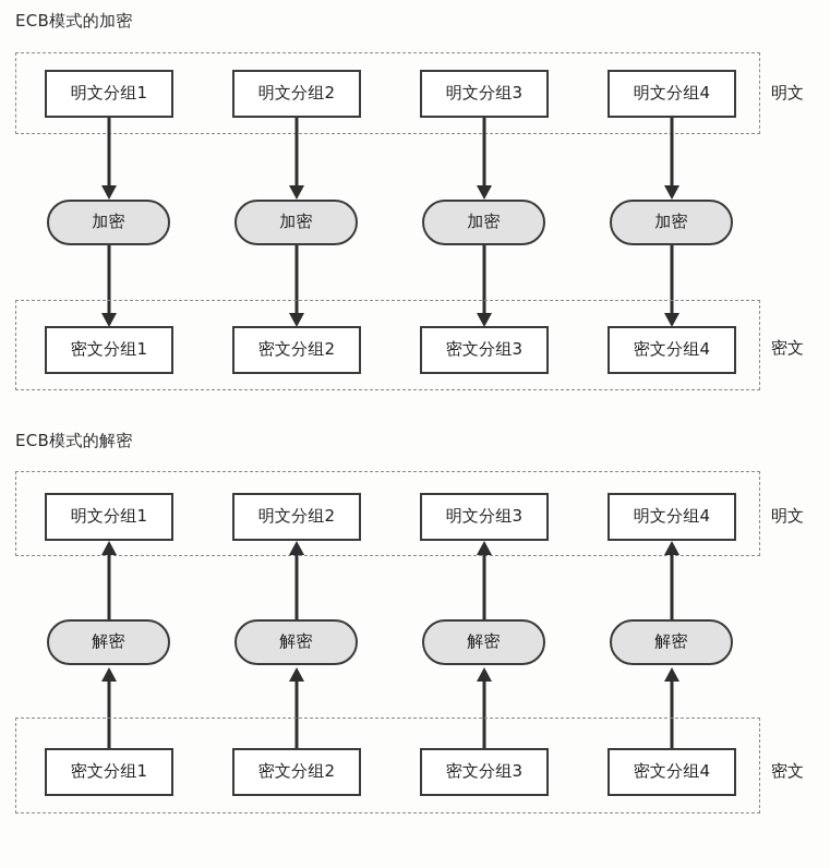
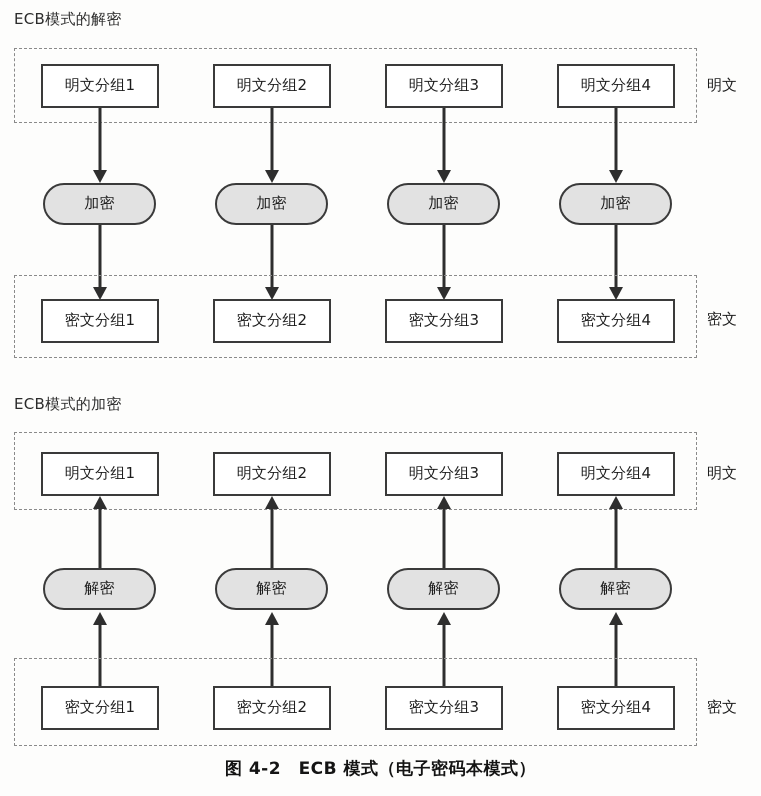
- ECB模式的加密
+ ECB模式的解密
  明文
  明文分组1
  明文分组2
  明文分组3
  明文分组4
  加密
  加密
  加密
  加密
  密文
  密文分组1
  密文分组2
  密文分组3
  密文分组4
- ECB模式的解密
+ ECB模式的加密
  明文
  明文分组1
  明文分组2
  明文分组3
  明文分组4
  解密
  解密
  解密
  解密
  密文
  密文分组1
  密文分组2
  密文分组3
  密文分组4
+ 图 4-2 ECB 模式（电子密码本模式）
